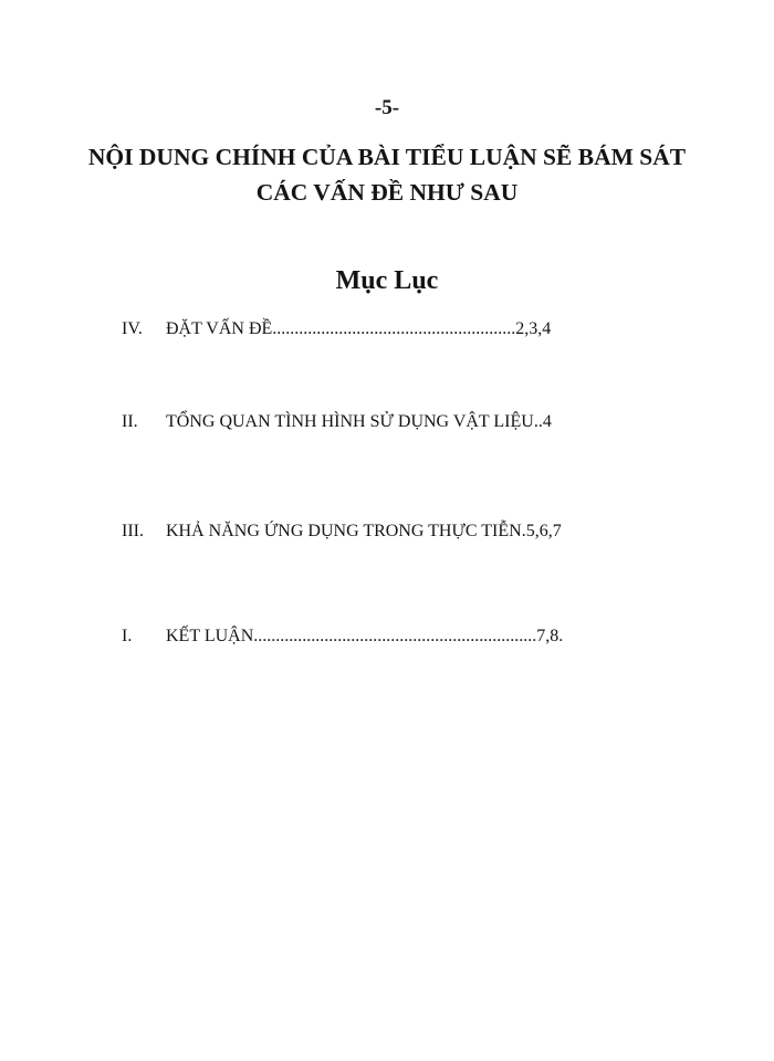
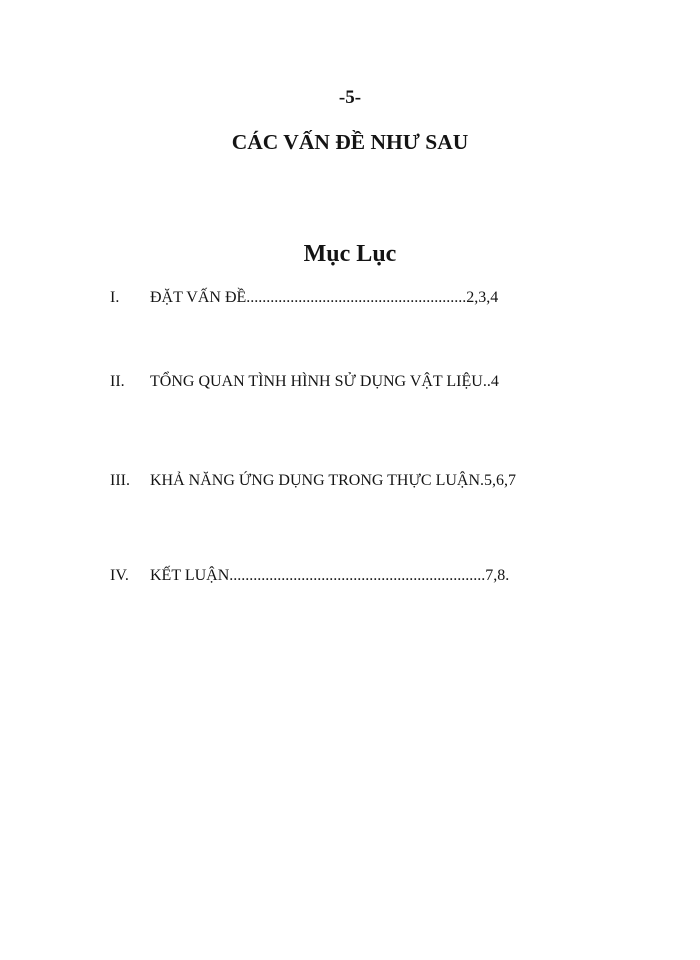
  -5-
- NỘI DUNG CHÍNH CỦA BÀI TIỂU LUẬN SẼ BÁM SÁT
  CÁC VẤN ĐỀ NHƯ SAU
  Mục Lục
- IV. ĐẶT VẤN ĐỀ.......................................................2,3,4
+ I. ĐẶT VẤN ĐỀ.......................................................2,3,4
  II. TỔNG QUAN TÌNH HÌNH SỬ DỤNG VẬT LIỆU..4
- III. KHẢ NĂNG ỨNG DỤNG TRONG THỰC TIỄN.5,6,7
+ III. KHẢ NĂNG ỨNG DỤNG TRONG THỰC LUẬN.5,6,7
- I. KẾT LUẬN................................................................7,8.
+ IV. KẾT LUẬN................................................................7,8.
